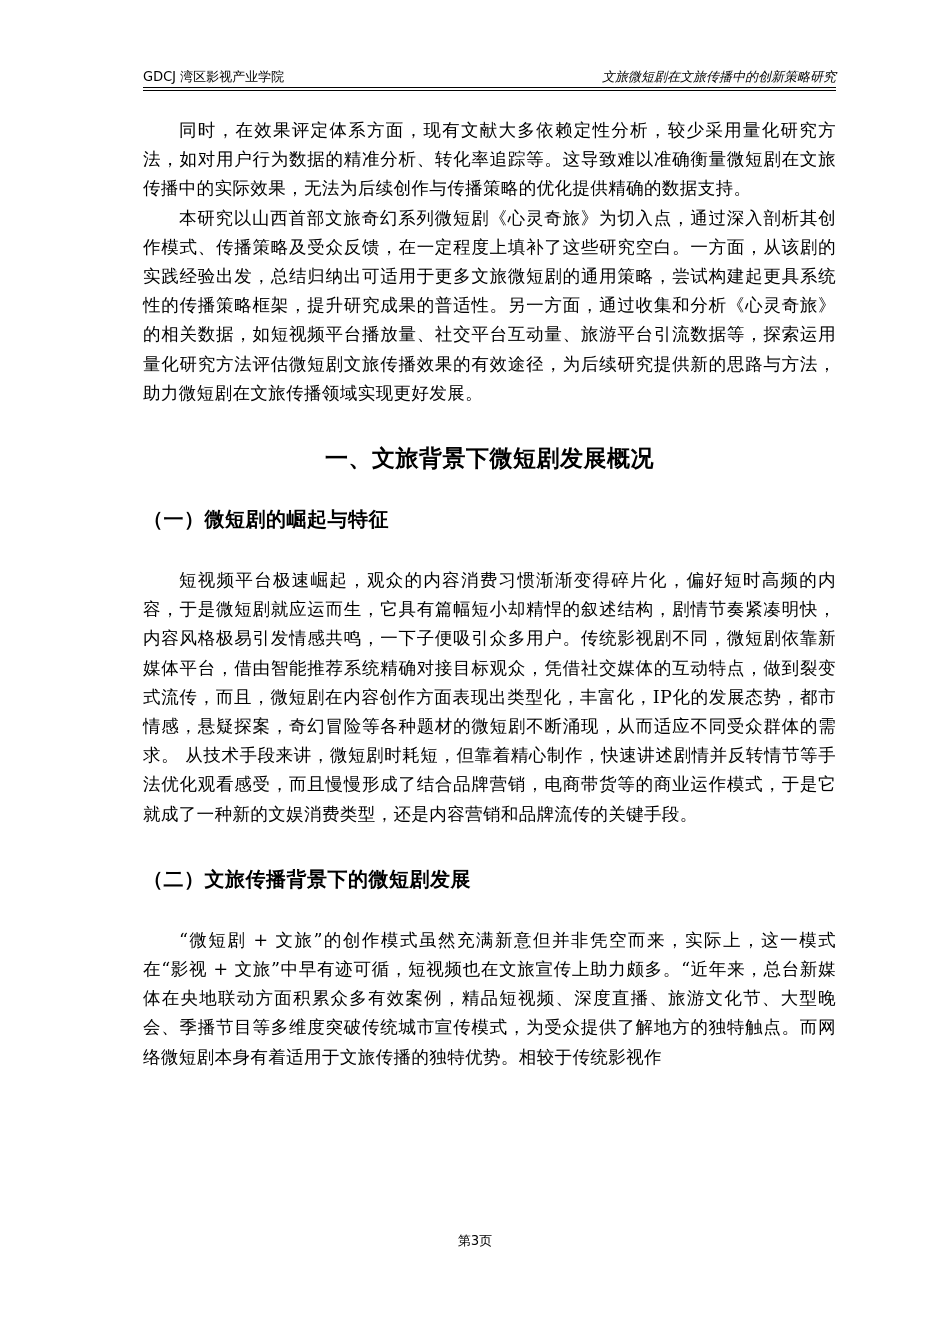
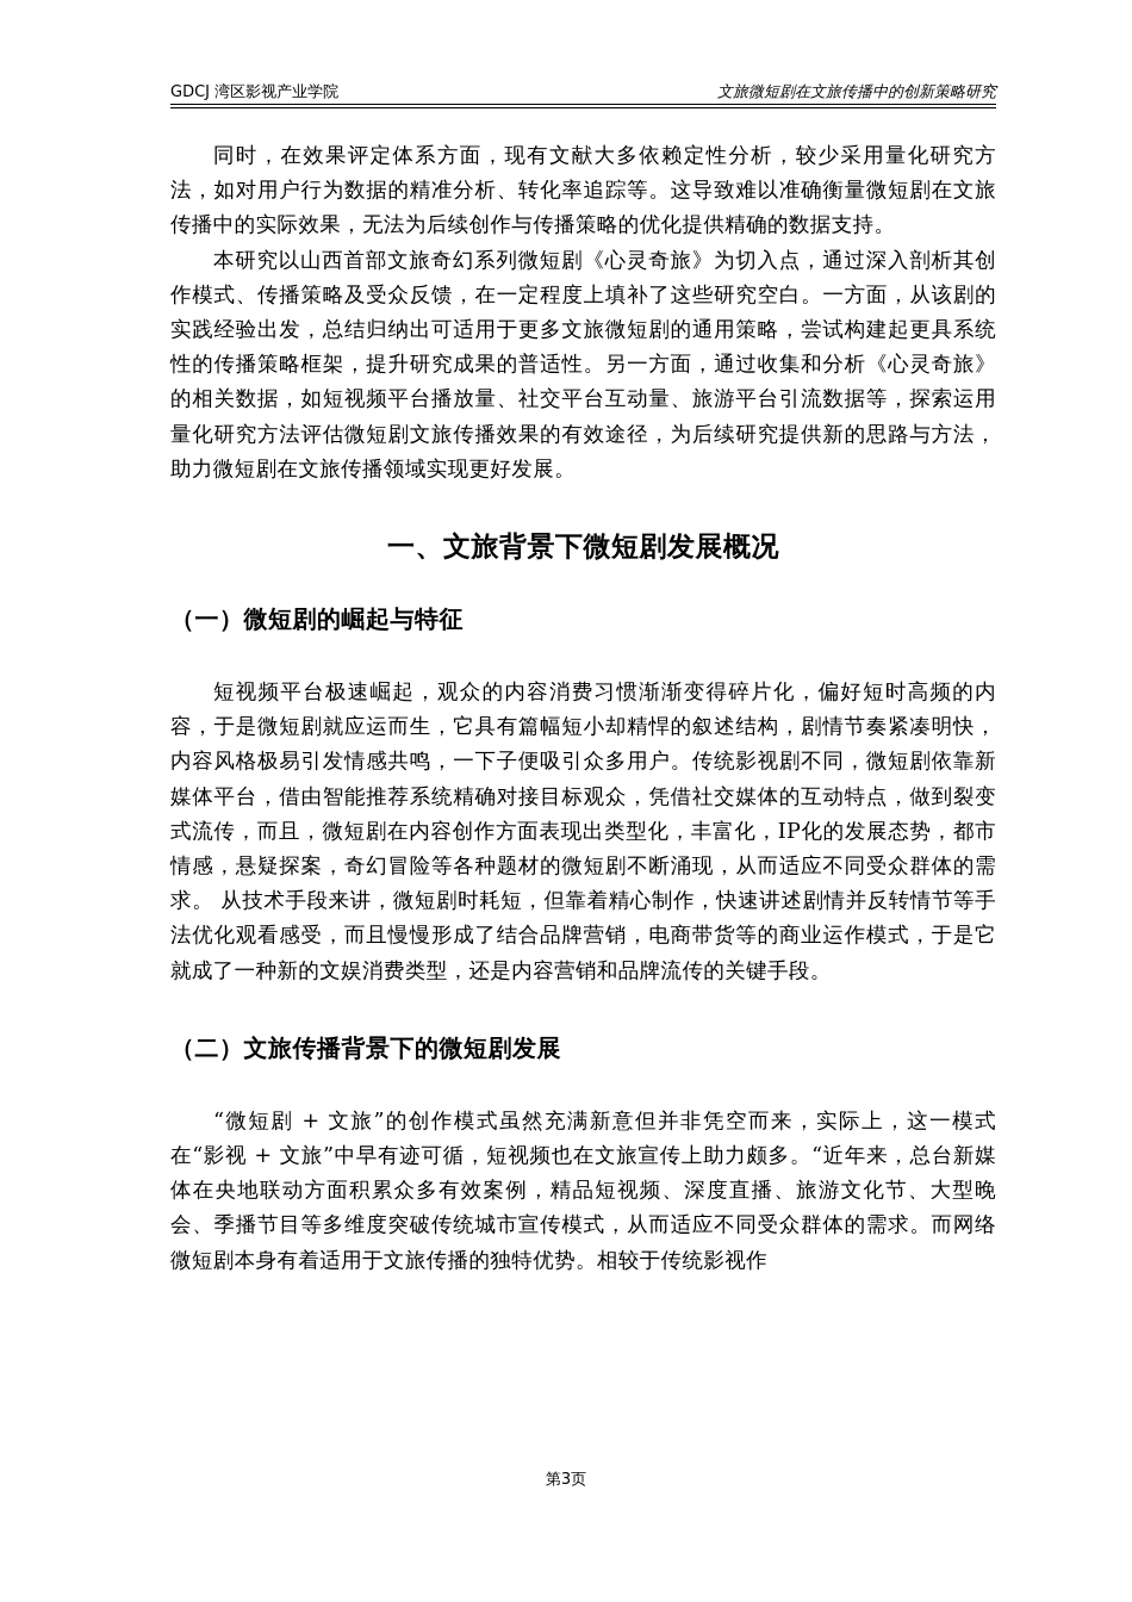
  GDCJ 湾区影视产业学院
  文旅微短剧在文旅传播中的创新策略研究
  同时，在效果评定体系方面，现有文献大多依赖定性分析，较少采用量化研究方法，如对用户行为数据的精准分析、转化率追踪等。这导致难以准确衡量微短剧在文旅传播中的实际效果，无法为后续创作与传播策略的优化提供精确的数据支持。
  本研究以山西首部文旅奇幻系列微短剧《心灵奇旅》为切入点，通过深入剖析其创作模式、传播策略及受众反馈，在一定程度上填补了这些研究空白。一方面，从该剧的实践经验出发，总结归纳出可适用于更多文旅微短剧的通用策略，尝试构建起更具系统性的传播策略框架，提升研究成果的普适性。另一方面，通过收集和分析《心灵奇旅》的相关数据，如短视频平台播放量、社交平台互动量、旅游平台引流数据等，探索运用量化研究方法评估微短剧文旅传播效果的有效途径，为后续研究提供新的思路与方法，助力微短剧在文旅传播领域实现更好发展。
  一、文旅背景下微短剧发展概况
  （一）微短剧的崛起与特征
  短视频平台极速崛起，观众的内容消费习惯渐渐变得碎片化，偏好短时高频的内容，于是微短剧就应运而生，它具有篇幅短小却精悍的叙述结构，剧情节奏紧凑明快，内容风格极易引发情感共鸣，一下子便吸引众多用户。传统影视剧不同，微短剧依靠新媒体平台，借由智能推荐系统精确对接目标观众，凭借社交媒体的互动特点，做到裂变式流传，而且，微短剧在内容创作方面表现出类型化，丰富化，IP化的发展态势，都市情感，悬疑探案，奇幻冒险等各种题材的微短剧不断涌现，从而适应不同受众群体的需求。 从技术手段来讲，微短剧时耗短，但靠着精心制作，快速讲述剧情并反转情节等手法优化观看感受，而且慢慢形成了结合品牌营销，电商带货等的商业运作模式，于是它就成了一种新的文娱消费类型，还是内容营销和品牌流传的关键手段。
  （二）文旅传播背景下的微短剧发展
- “微短剧 + 文旅”的创作模式虽然充满新意但并非凭空而来，实际上，这一模式在“影视 + 文旅”中早有迹可循，短视频也在文旅宣传上助力颇多。“近年来，总台新媒体在央地联动方面积累众多有效案例，精品短视频、深度直播、旅游文化节、大型晚会、季播节目等多维度突破传统城市宣传模式，为受众提供了解地方的独特触点。而网络微短剧本身有着适用于文旅传播的独特优势。相较于传统影视作
+ “微短剧 + 文旅”的创作模式虽然充满新意但并非凭空而来，实际上，这一模式在“影视 + 文旅”中早有迹可循，短视频也在文旅宣传上助力颇多。“近年来，总台新媒体在央地联动方面积累众多有效案例，精品短视频、深度直播、旅游文化节、大型晚会、季播节目等多维度突破传统城市宣传模式，从而适应不同受众群体的需求。而网络微短剧本身有着适用于文旅传播的独特优势。相较于传统影视作
  第3页
